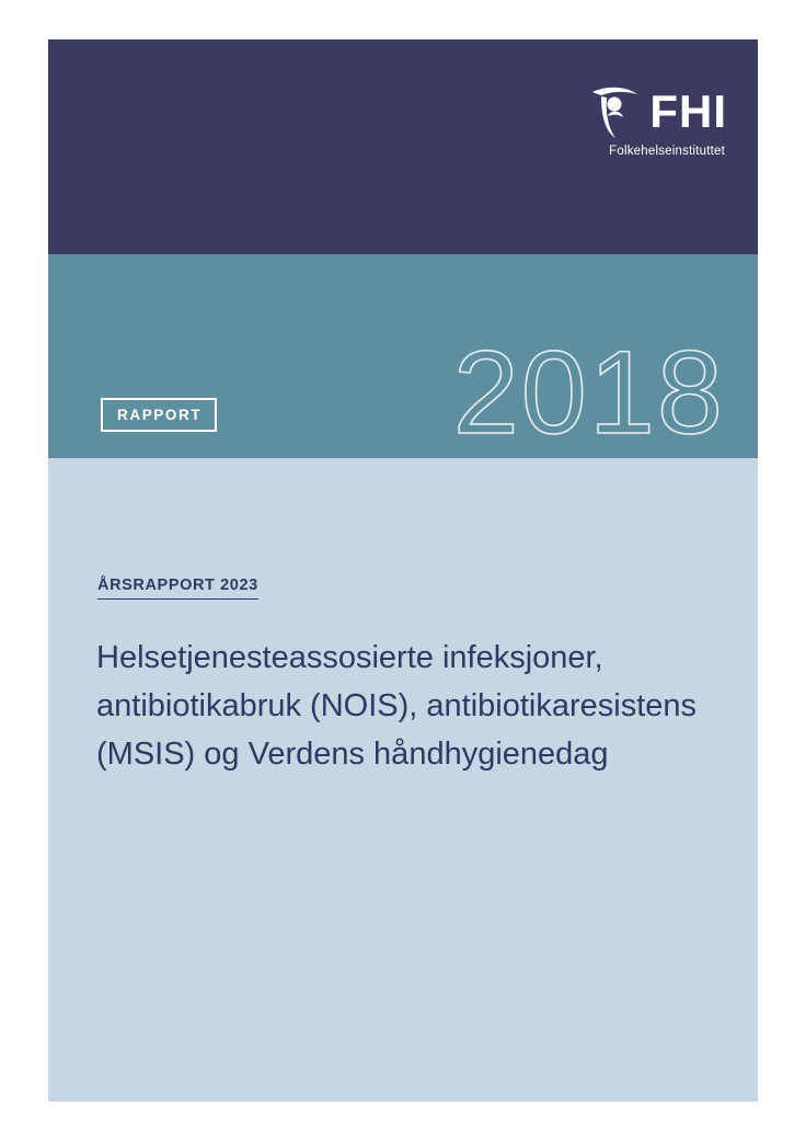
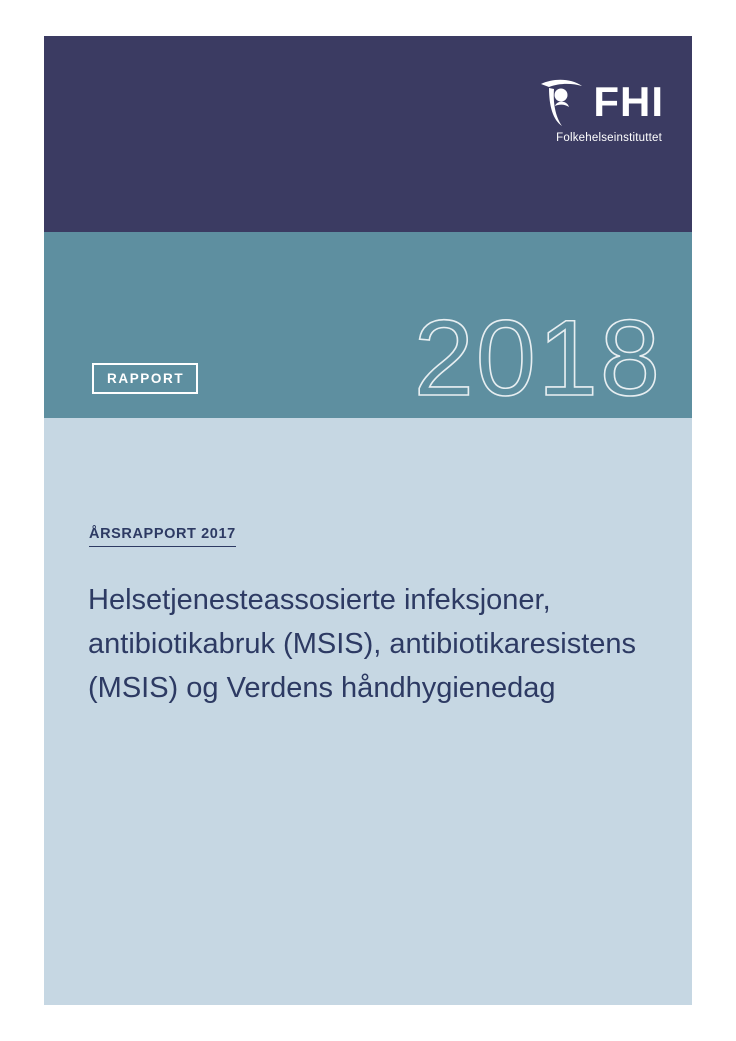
  FHI
  Folkehelseinstituttet
  2018
  RAPPORT
- ÅRSRAPPORT 2023
+ ÅRSRAPPORT 2017
- Helsetjenesteassosierte infeksjoner, antibiotikabruk (NOIS), antibiotikaresistens (MSIS) og Verdens håndhygienedag
+ Helsetjenesteassosierte infeksjoner, antibiotikabruk (MSIS), antibiotikaresistens (MSIS) og Verdens håndhygienedag
